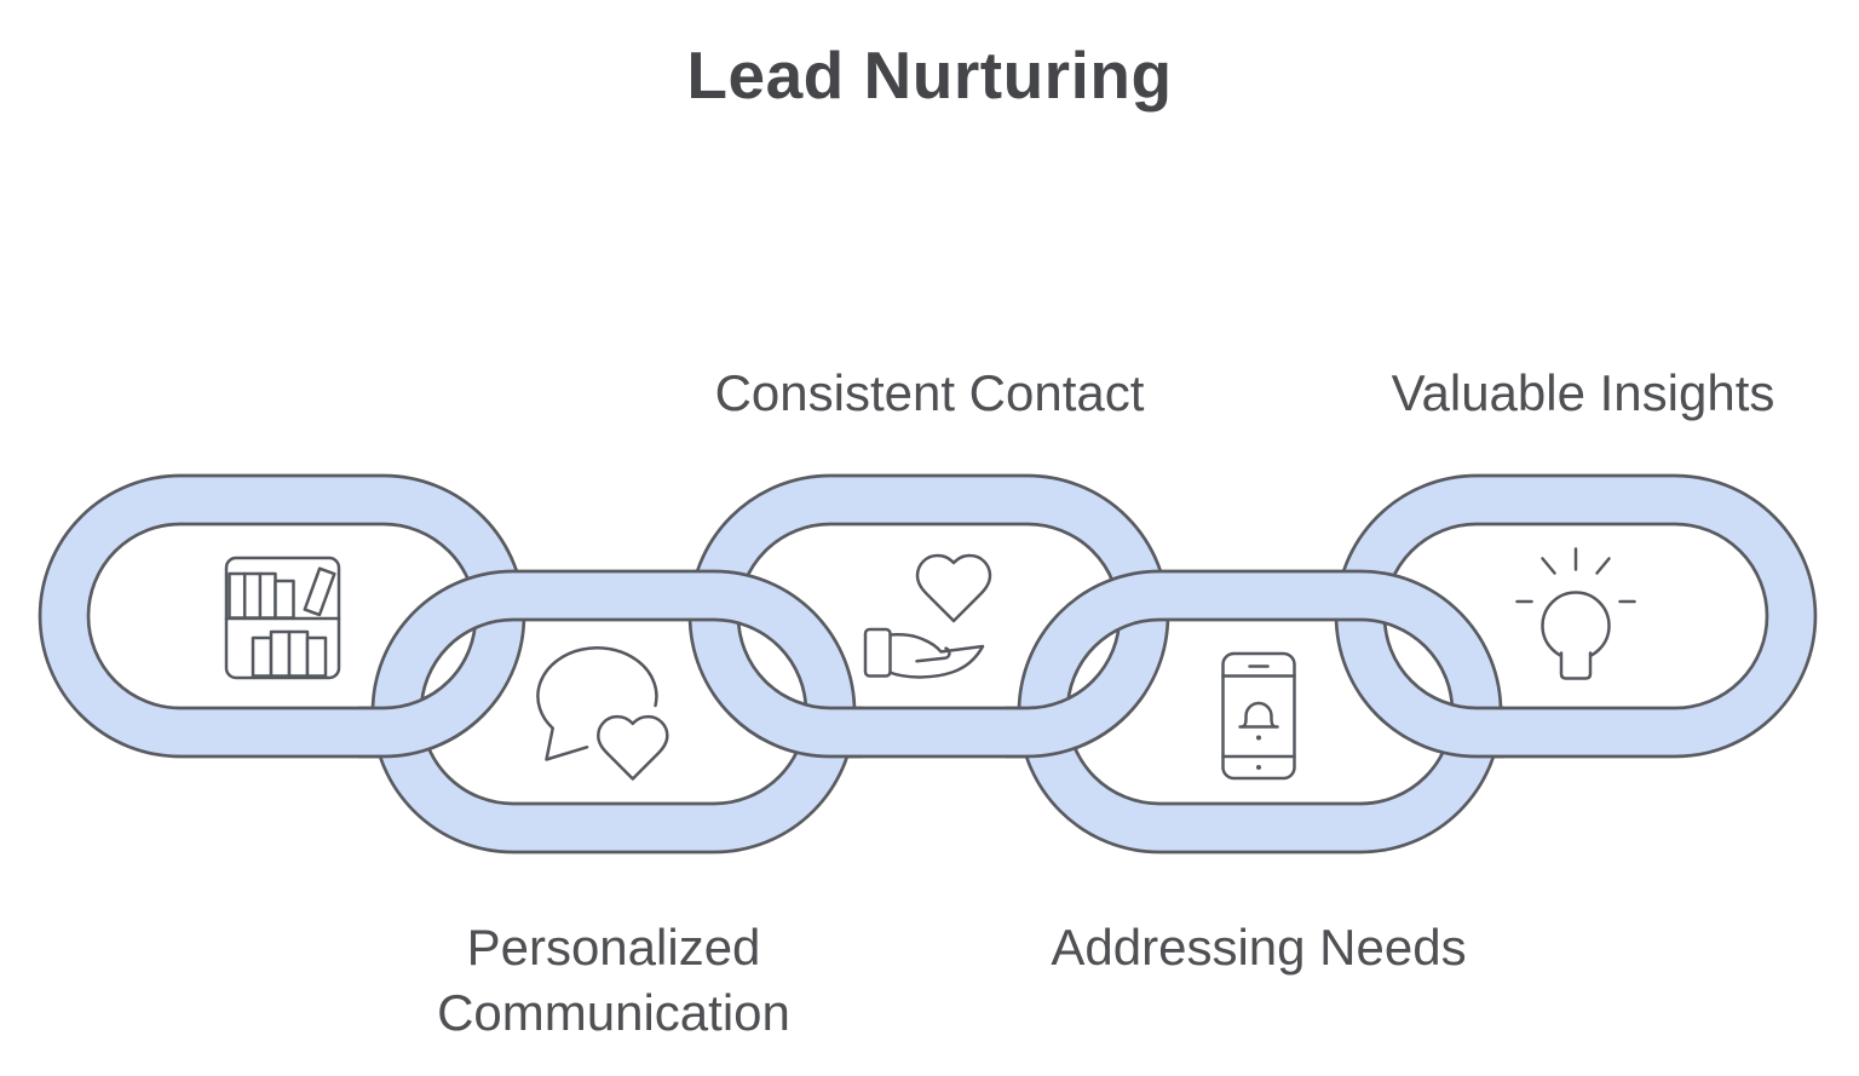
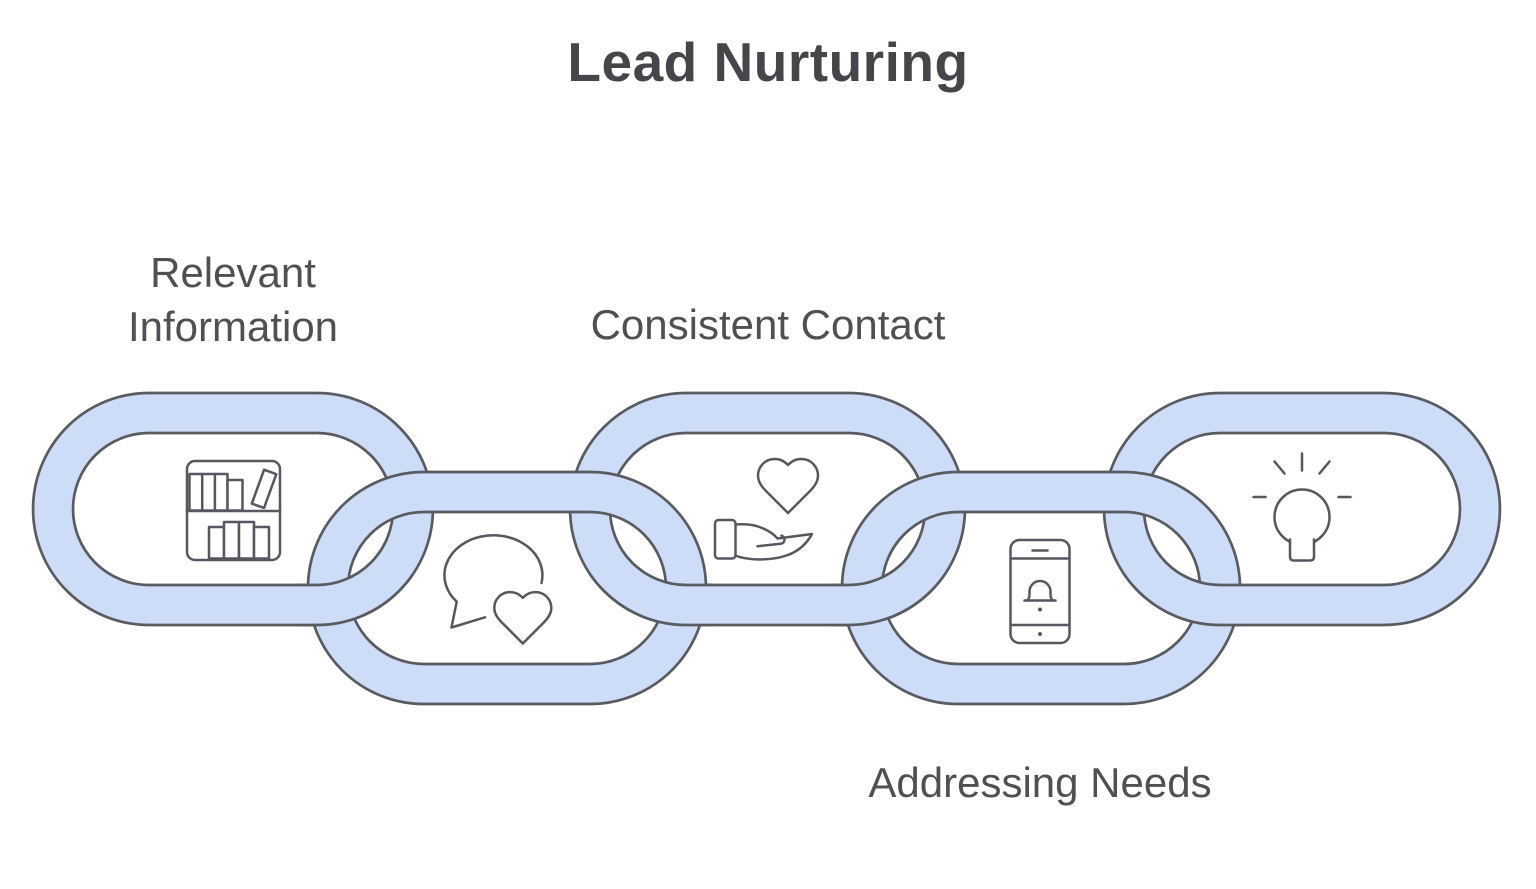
  Lead Nurturing
+ Relevant
+ Information
  Consistent Contact
- Valuable Insights
- Personalized
- Communication
  Addressing Needs
